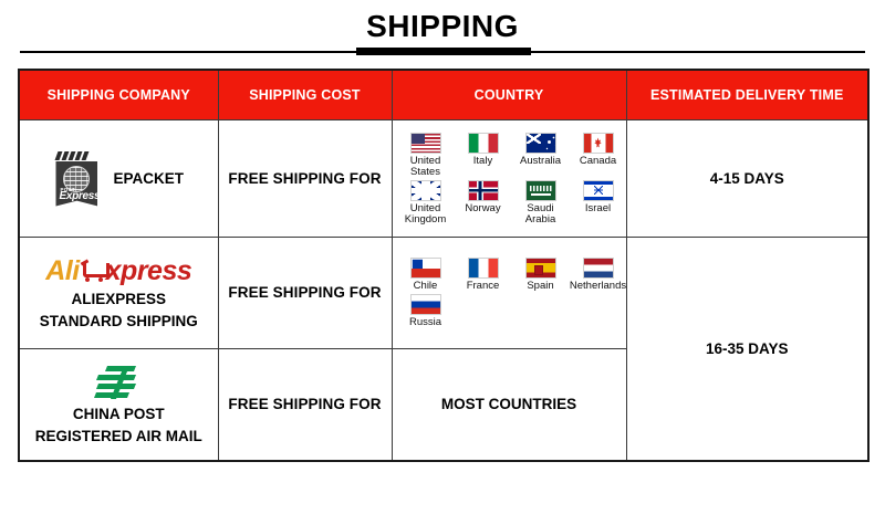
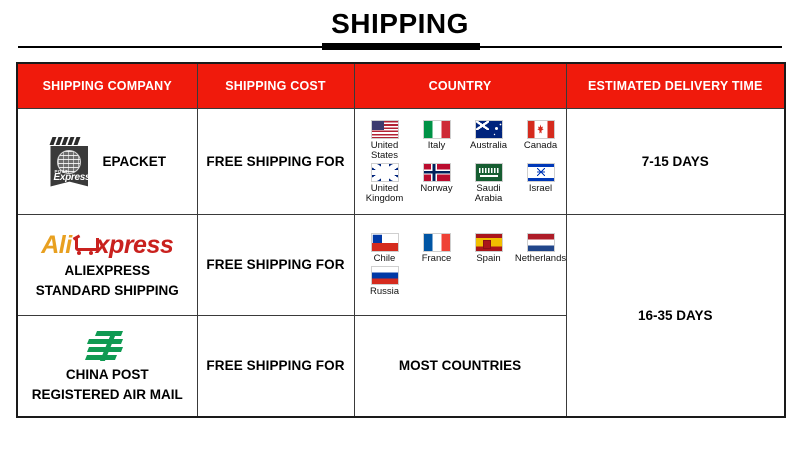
  SHIPPING
  SHIPPING COMPANY	SHIPPING COST	COUNTRY	ESTIMATED DELIVERY TIME
- Express EPACKET	FREE SHIPPING FOR	United States Italy Australia Canada United Kingdom Norway Saudi Arabia Israel	4-15 DAYS
+ Express EPACKET	FREE SHIPPING FOR	United States Italy Australia Canada United Kingdom Norway Saudi Arabia Israel	7-15 DAYS
  Ali xpress ALIEXPRESS STANDARD SHIPPING	FREE SHIPPING FOR	Chile France Spain Netherlands Russia	16-35 DAYS
  CHINA POST REGISTERED AIR MAIL	FREE SHIPPING FOR	MOST COUNTRIES
